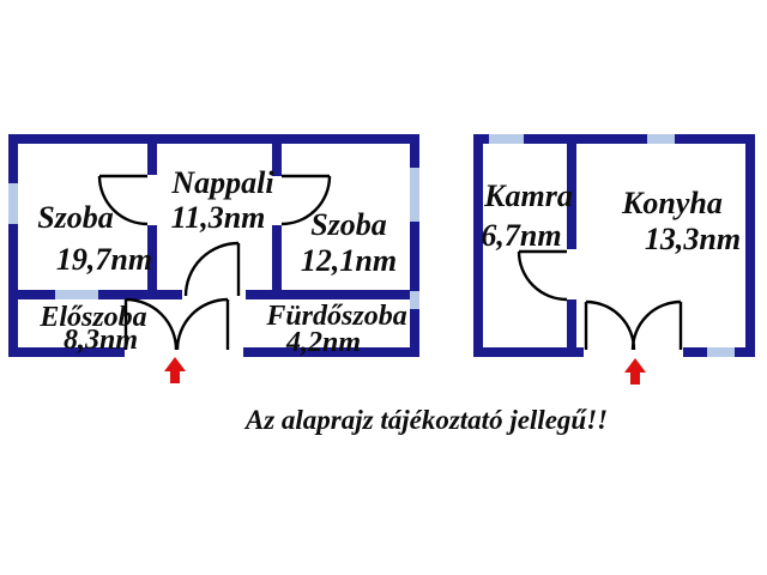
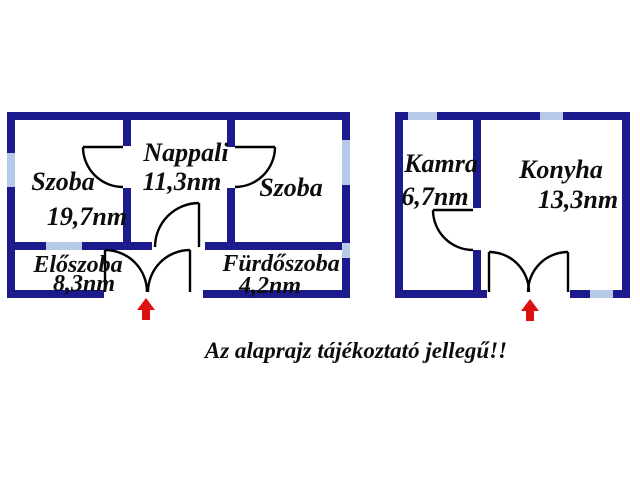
  Szoba
  19,7nm
  Nappali
  11,3nm
  Szoba
- 12,1nm
  Előszoba
  8,3nm
  Fürdőszoba
  4,2nm
  Kamra
  6,7nm
  Konyha
  13,3nm
  Az alaprajz tájékoztató jellegű!!
